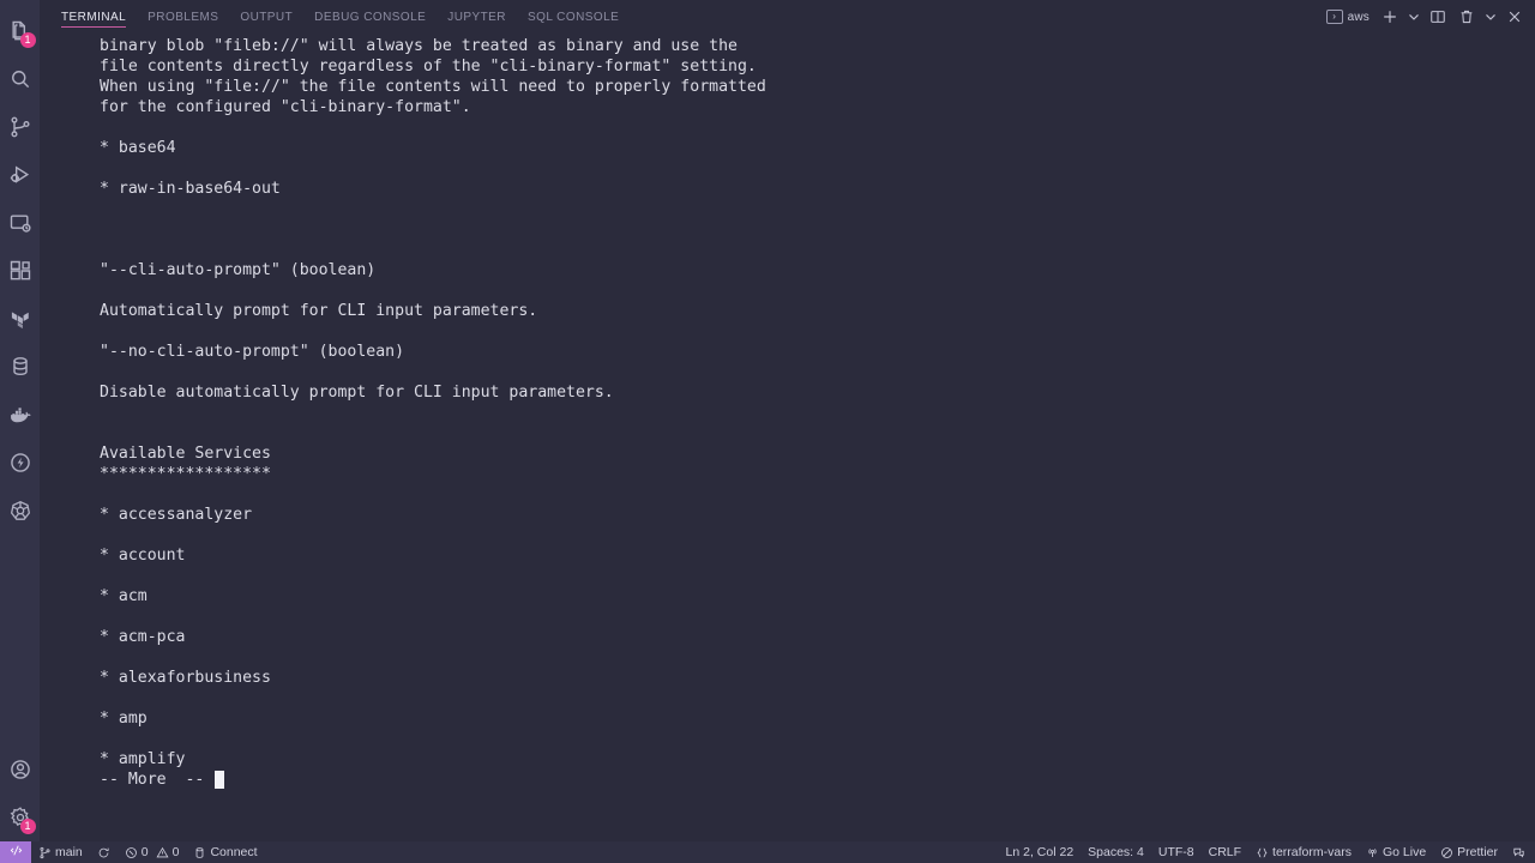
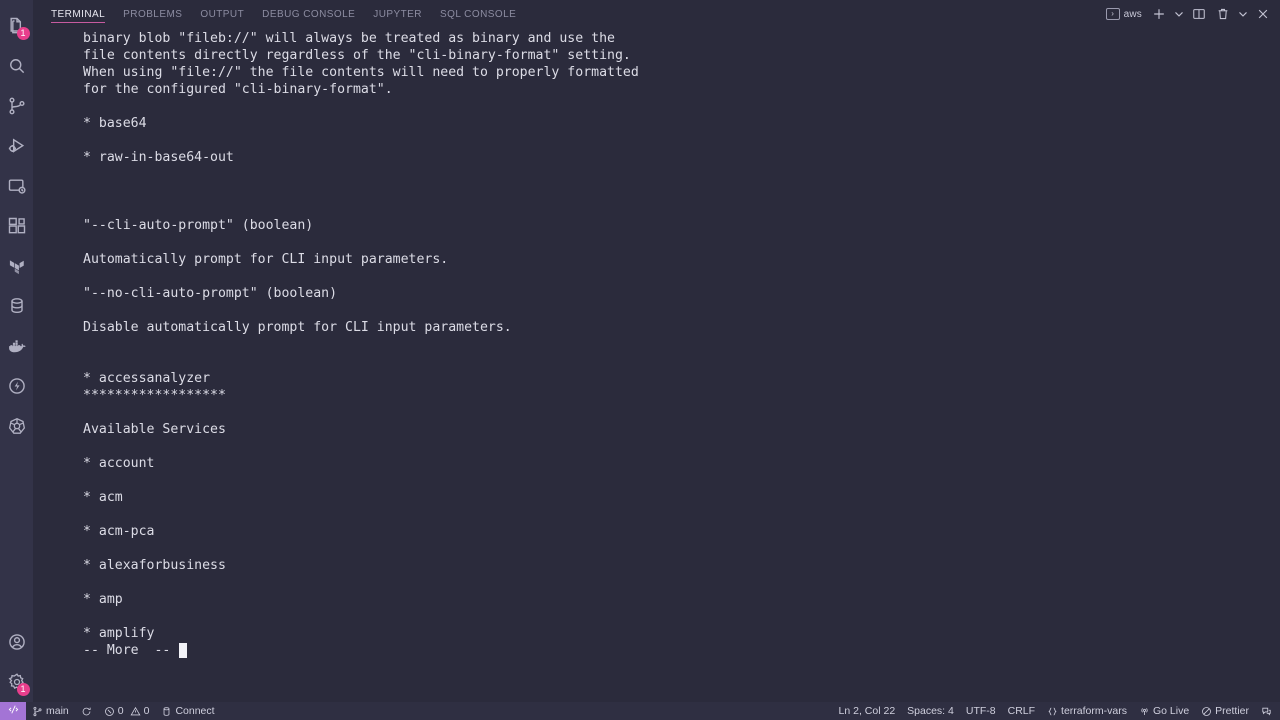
  1
  1
  TERMINAL
  PROBLEMS
  OUTPUT
  DEBUG CONSOLE
  JUPYTER
  SQL CONSOLE
  ›
  aws
  binary blob "fileb://" will always be treated as binary and use the
  file contents directly regardless of the "cli-binary-format" setting.
  When using "file://" the file contents will need to properly formatted
  for the configured "cli-binary-format".
  * base64
  * raw-in-base64-out
  "--cli-auto-prompt" (boolean)
  Automatically prompt for CLI input parameters.
  "--no-cli-auto-prompt" (boolean)
  Disable automatically prompt for CLI input parameters.
- Available Services
+ * accessanalyzer
  ******************
- * accessanalyzer
+ Available Services
  * account
  * acm
  * acm-pca
  * alexaforbusiness
  * amp
  * amplify
  -- More --
  main
  0
  0
  Connect
  Ln 2, Col 22
  Spaces: 4
  UTF-8
  CRLF
  terraform-vars
  Go Live
  Prettier
